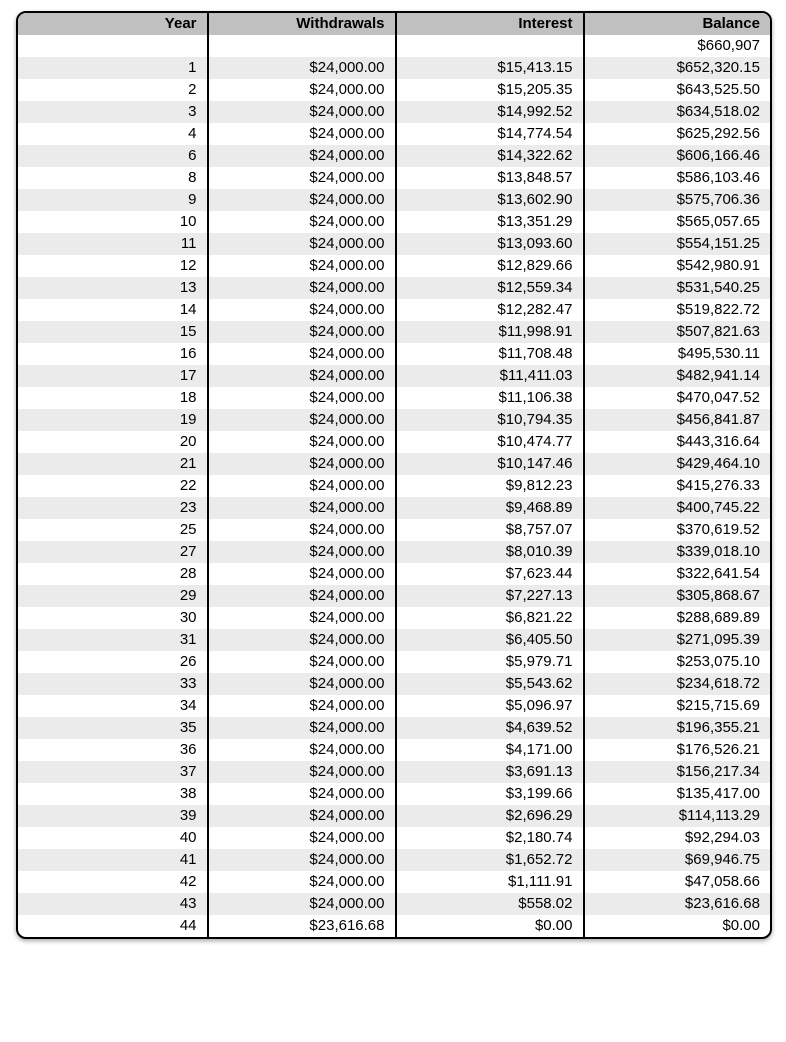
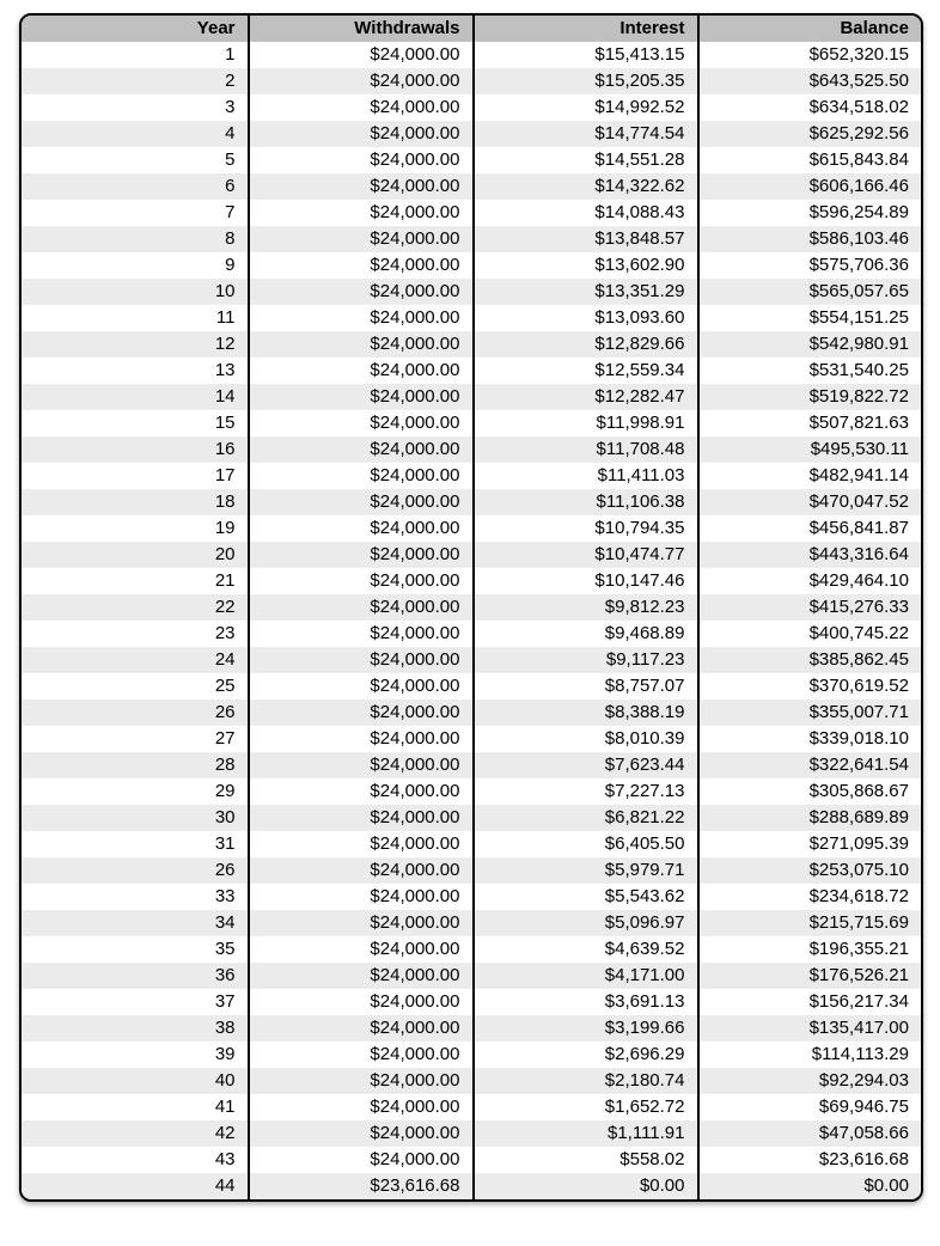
  Year	Withdrawals	Interest	Balance
- 			$660,907
  1	$24,000.00	$15,413.15	$652,320.15
  2	$24,000.00	$15,205.35	$643,525.50
  3	$24,000.00	$14,992.52	$634,518.02
  4	$24,000.00	$14,774.54	$625,292.56
+ 5	$24,000.00	$14,551.28	$615,843.84
  6	$24,000.00	$14,322.62	$606,166.46
+ 7	$24,000.00	$14,088.43	$596,254.89
  8	$24,000.00	$13,848.57	$586,103.46
  9	$24,000.00	$13,602.90	$575,706.36
  10	$24,000.00	$13,351.29	$565,057.65
  11	$24,000.00	$13,093.60	$554,151.25
  12	$24,000.00	$12,829.66	$542,980.91
  13	$24,000.00	$12,559.34	$531,540.25
  14	$24,000.00	$12,282.47	$519,822.72
  15	$24,000.00	$11,998.91	$507,821.63
  16	$24,000.00	$11,708.48	$495,530.11
  17	$24,000.00	$11,411.03	$482,941.14
  18	$24,000.00	$11,106.38	$470,047.52
  19	$24,000.00	$10,794.35	$456,841.87
  20	$24,000.00	$10,474.77	$443,316.64
  21	$24,000.00	$10,147.46	$429,464.10
  22	$24,000.00	$9,812.23	$415,276.33
  23	$24,000.00	$9,468.89	$400,745.22
+ 24	$24,000.00	$9,117.23	$385,862.45
  25	$24,000.00	$8,757.07	$370,619.52
+ 26	$24,000.00	$8,388.19	$355,007.71
  27	$24,000.00	$8,010.39	$339,018.10
  28	$24,000.00	$7,623.44	$322,641.54
  29	$24,000.00	$7,227.13	$305,868.67
  30	$24,000.00	$6,821.22	$288,689.89
  31	$24,000.00	$6,405.50	$271,095.39
  26	$24,000.00	$5,979.71	$253,075.10
  33	$24,000.00	$5,543.62	$234,618.72
  34	$24,000.00	$5,096.97	$215,715.69
  35	$24,000.00	$4,639.52	$196,355.21
  36	$24,000.00	$4,171.00	$176,526.21
  37	$24,000.00	$3,691.13	$156,217.34
  38	$24,000.00	$3,199.66	$135,417.00
  39	$24,000.00	$2,696.29	$114,113.29
  40	$24,000.00	$2,180.74	$92,294.03
  41	$24,000.00	$1,652.72	$69,946.75
  42	$24,000.00	$1,111.91	$47,058.66
  43	$24,000.00	$558.02	$23,616.68
  44	$23,616.68	$0.00	$0.00
